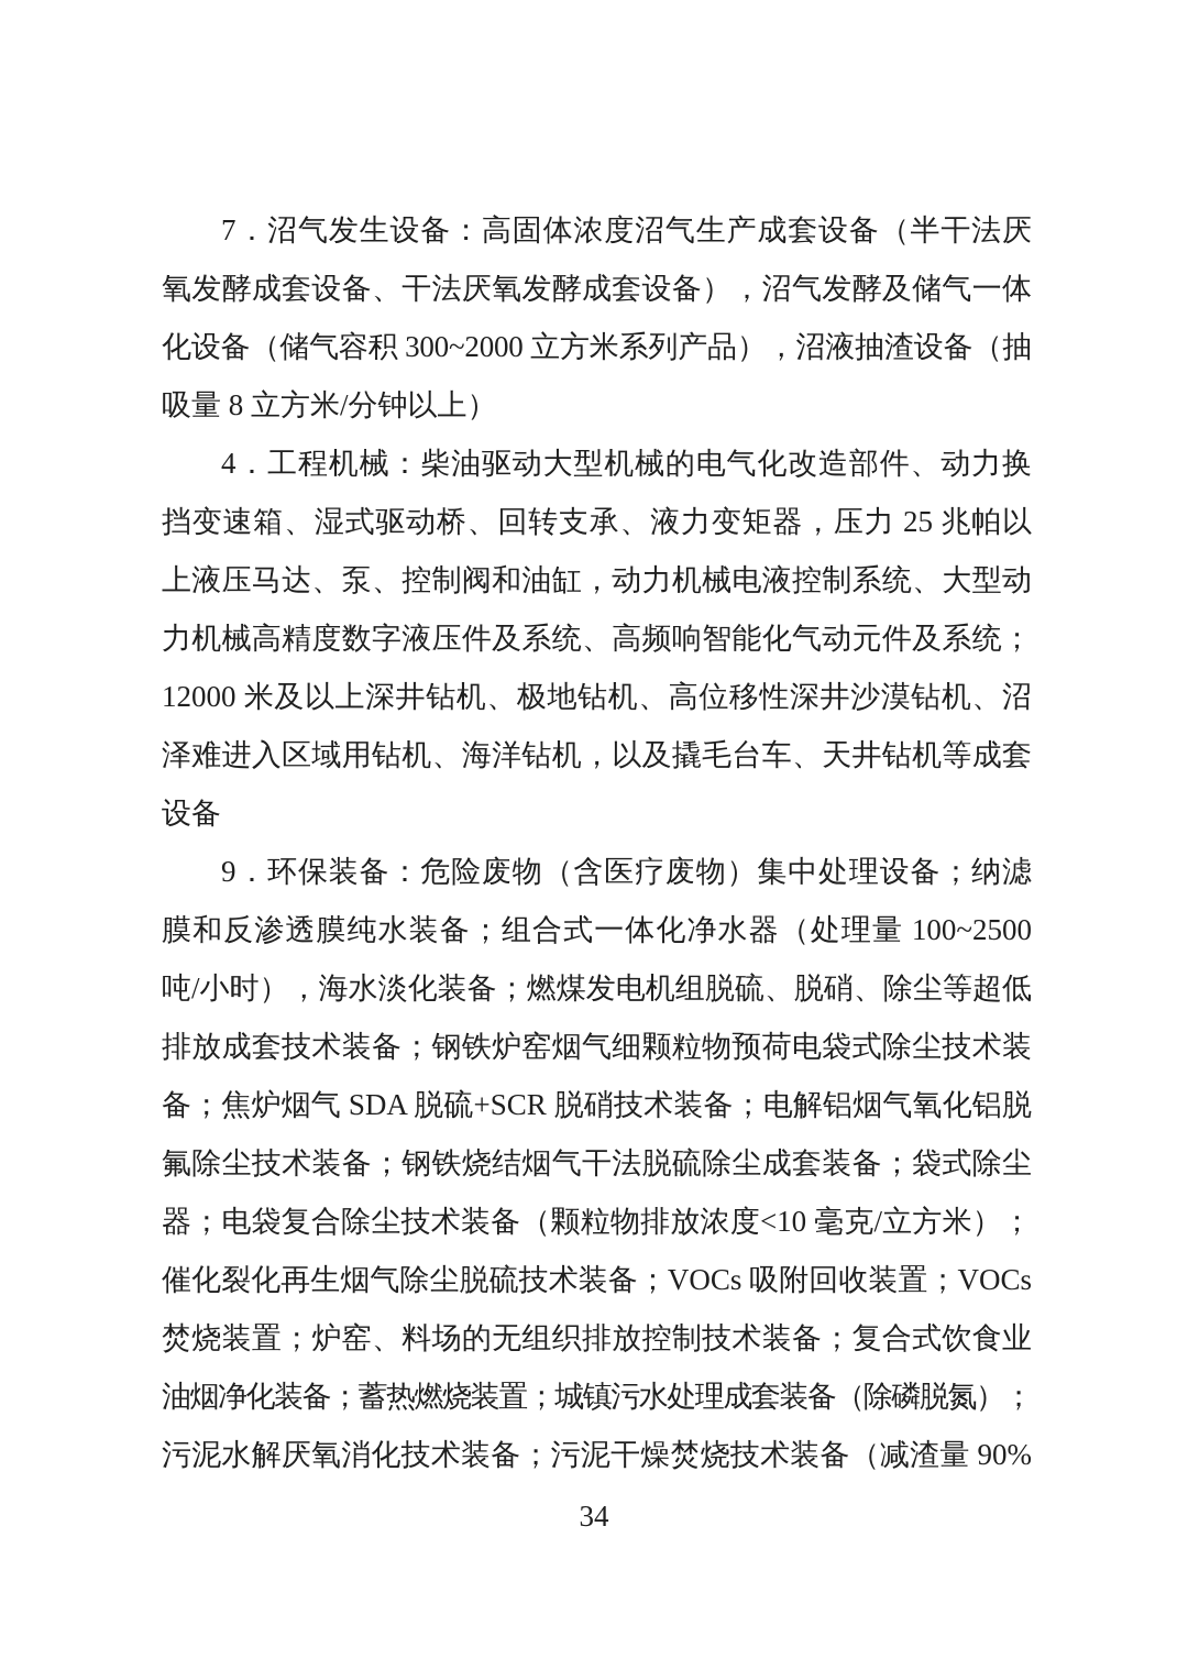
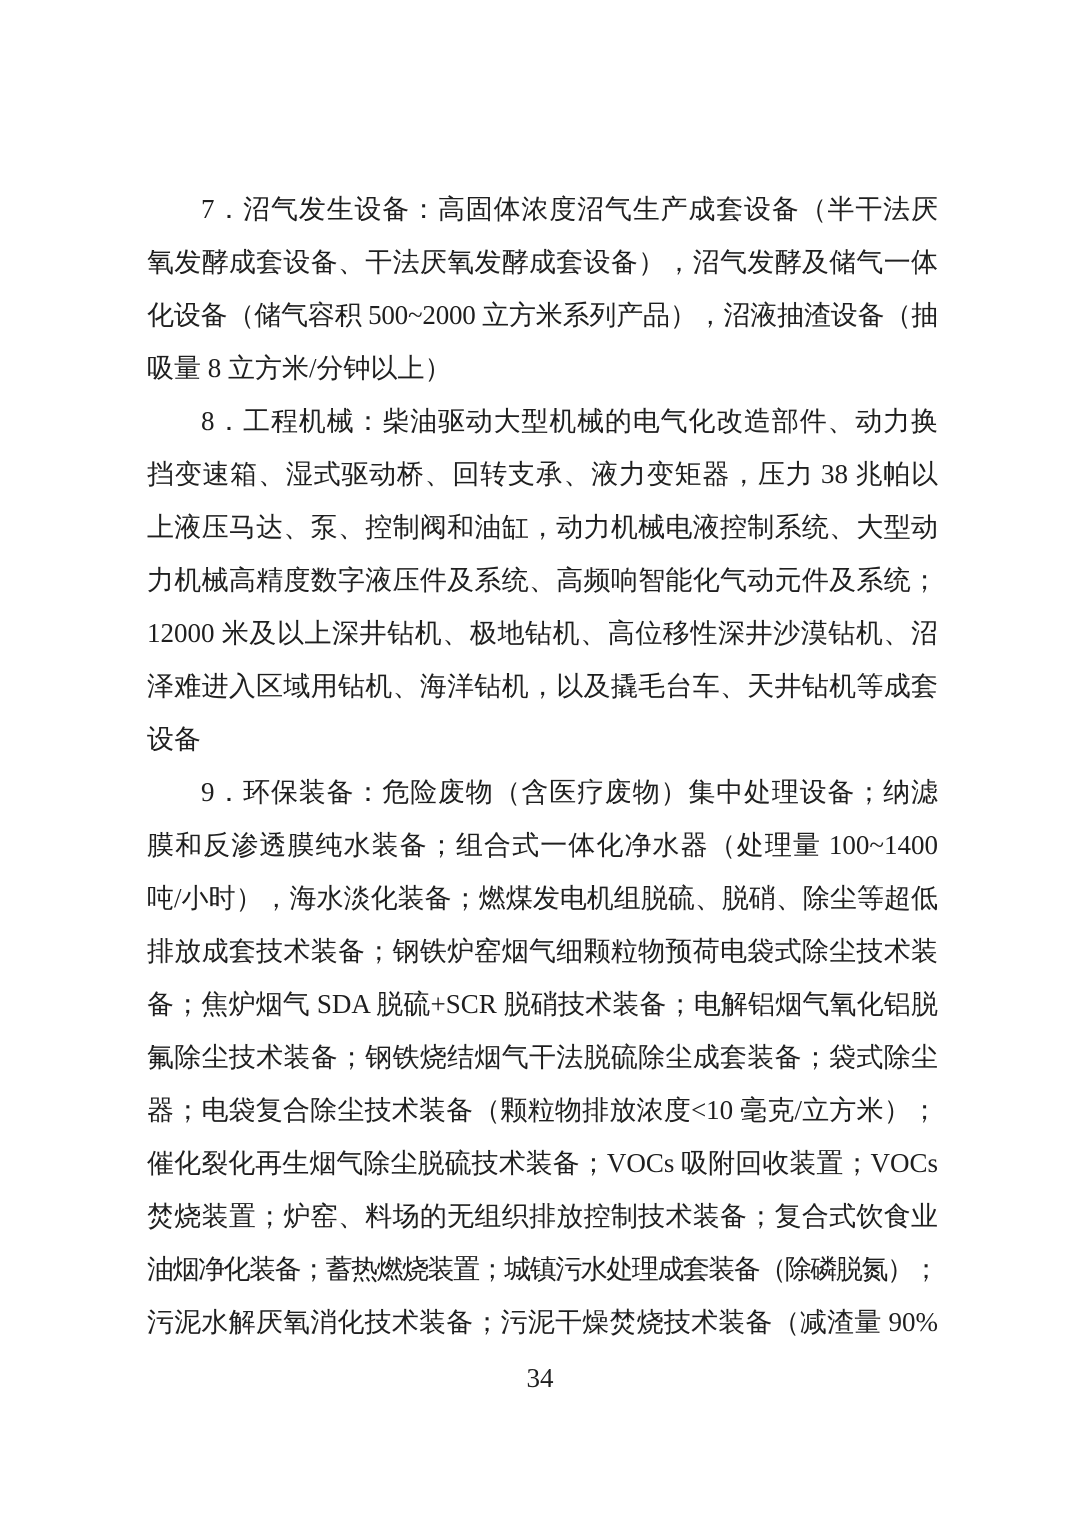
  7．沼气发生设备：高固体浓度沼气生产成套设备（半干法厌
  氧发酵成套设备、干法厌氧发酵成套设备），沼气发酵及储气一体
- 化设备（储气容积 300~2000 立方米系列产品），沼液抽渣设备（抽
+ 化设备（储气容积 500~2000 立方米系列产品），沼液抽渣设备（抽
  吸量 8 立方米/分钟以上）
- 4．工程机械：柴油驱动大型机械的电气化改造部件、动力换
+ 8．工程机械：柴油驱动大型机械的电气化改造部件、动力换
- 挡变速箱、湿式驱动桥、回转支承、液力变矩器，压力 25 兆帕以
+ 挡变速箱、湿式驱动桥、回转支承、液力变矩器，压力 38 兆帕以
  上液压马达、泵、控制阀和油缸，动力机械电液控制系统、大型动
  力机械高精度数字液压件及系统、高频响智能化气动元件及系统；
  12000 米及以上深井钻机、极地钻机、高位移性深井沙漠钻机、沼
  泽难进入区域用钻机、海洋钻机，以及撬毛台车、天井钻机等成套
  设备
  9．环保装备：危险废物（含医疗废物）集中处理设备；纳滤
- 膜和反渗透膜纯水装备；组合式一体化净水器（处理量 100~2500
+ 膜和反渗透膜纯水装备；组合式一体化净水器（处理量 100~1400
  吨/小时），海水淡化装备；燃煤发电机组脱硫、脱硝、除尘等超低
  排放成套技术装备；钢铁炉窑烟气细颗粒物预荷电袋式除尘技术装
  备；焦炉烟气 SDA 脱硫+SCR 脱硝技术装备；电解铝烟气氧化铝脱
  氟除尘技术装备；钢铁烧结烟气干法脱硫除尘成套装备；袋式除尘
  器；电袋复合除尘技术装备（颗粒物排放浓度<10 毫克/立方米）；
  催化裂化再生烟气除尘脱硫技术装备；VOCs 吸附回收装置；VOCs
  焚烧装置；炉窑、料场的无组织排放控制技术装备；复合式饮食业
  油烟净化装备；蓄热燃烧装置；城镇污水处理成套装备（除磷脱氮）；
  污泥水解厌氧消化技术装备；污泥干燥焚烧技术装备（减渣量 90%
  34
